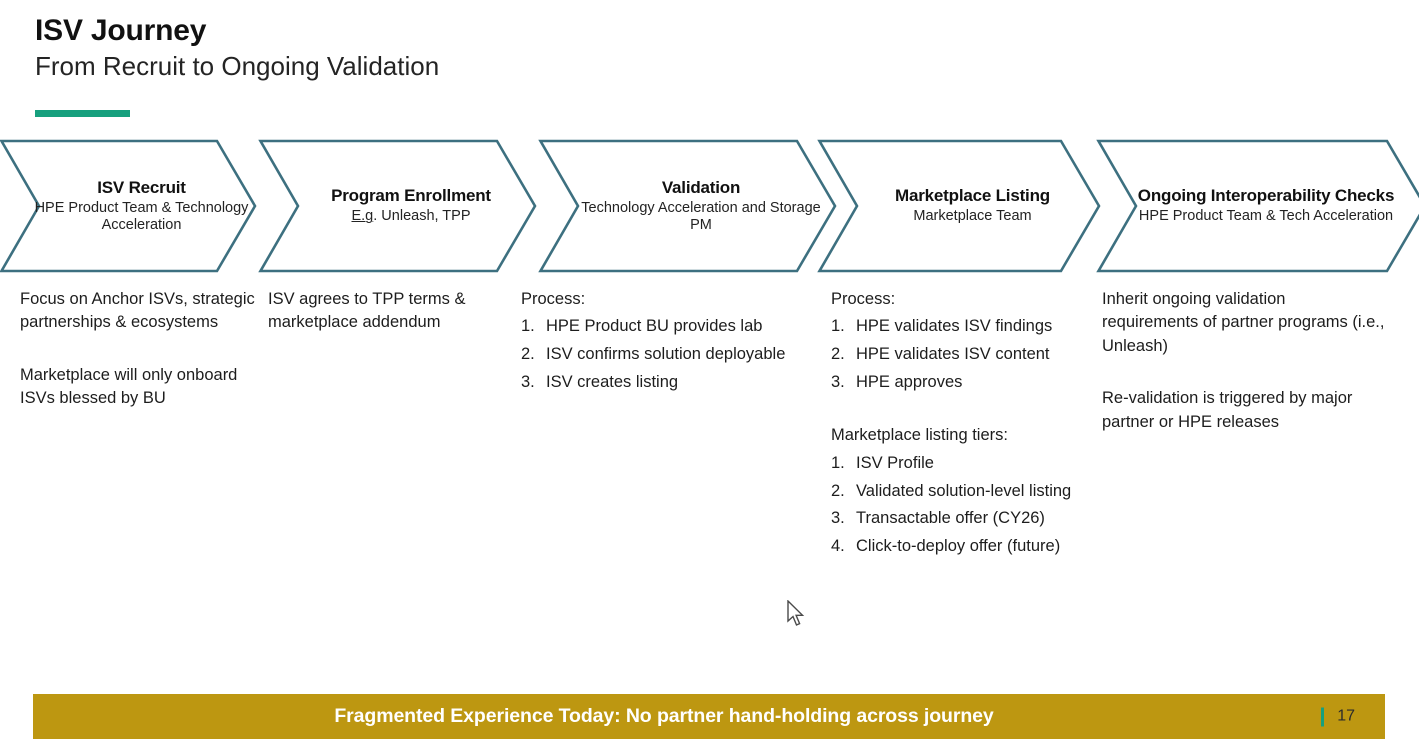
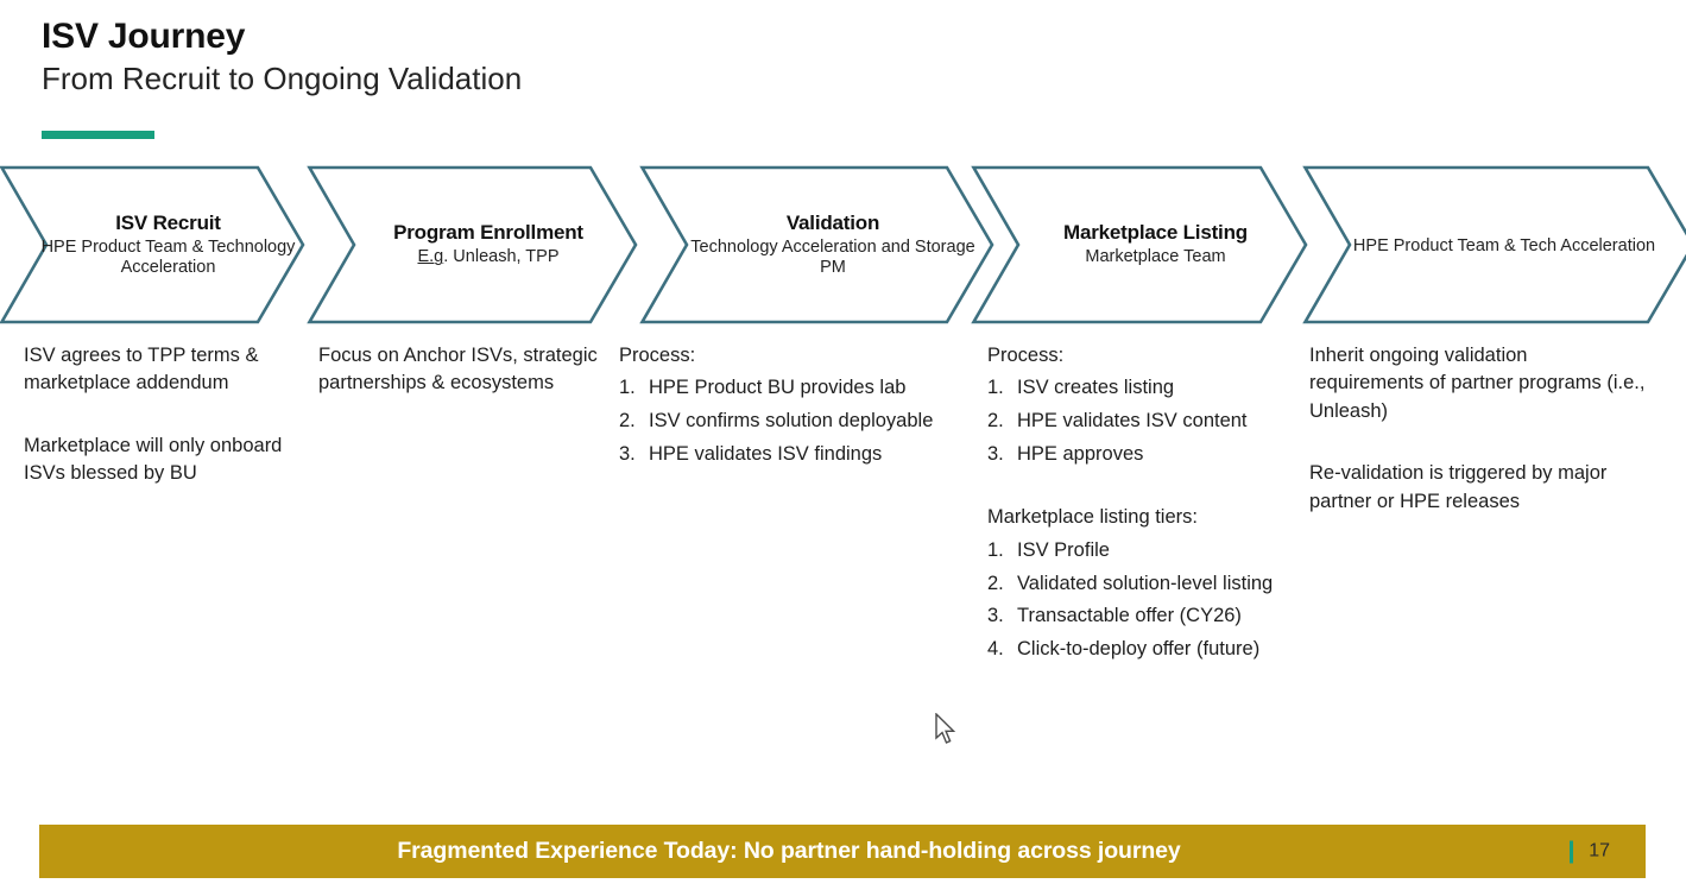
  ISV Journey
  From Recruit to Ongoing Validation
  ISV Recruit
  HPE Product Team & Technology Acceleration
  Program Enrollment
  E.g. Unleash, TPP
  Validation
  Technology Acceleration and Storage PM
  Marketplace Listing
  Marketplace Team
- Ongoing Interoperability Checks
  HPE Product Team & Tech Acceleration
- Focus on Anchor ISVs, strategic partnerships & ecosystems
+ ISV agrees to TPP terms & marketplace addendum
  Marketplace will only onboard ISVs blessed by BU
- ISV agrees to TPP terms & marketplace addendum
+ Focus on Anchor ISVs, strategic partnerships & ecosystems
  Process:
  1.
  HPE Product BU provides lab
  2.
  ISV confirms solution deployable
  3.
- ISV creates listing
+ HPE validates ISV findings
  Process:
  1.
- HPE validates ISV findings
+ ISV creates listing
  2.
  HPE validates ISV content
  3.
  HPE approves
  Marketplace listing tiers:
  1.
  ISV Profile
  2.
  Validated solution-level listing
  3.
  Transactable offer (CY26)
  4.
  Click-to-deploy offer (future)
  Inherit ongoing validation requirements of partner programs (i.e., Unleash)
  Re-validation is triggered by major partner or HPE releases
  Fragmented Experience Today: No partner hand-holding across journey
  17
